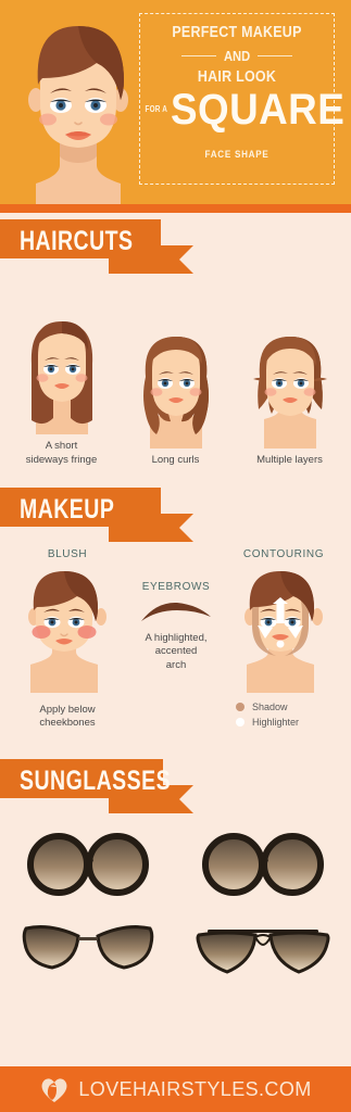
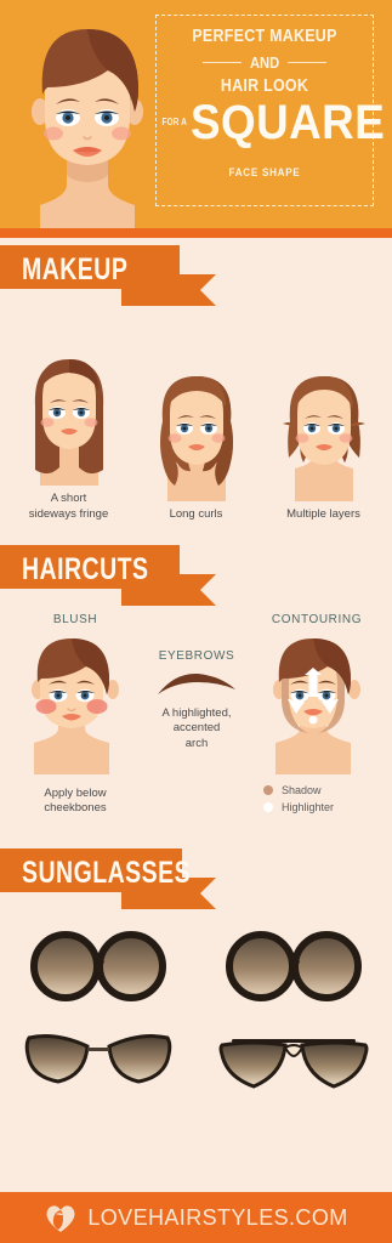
  PERFECT MAKEUP
  AND
  HAIR LOOK
  FOR A
  SQUARE
  FACE SHAPE
- HAIRCUTS
+ MAKEUP
  A short
  sideways fringe
  Long curls
  Multiple layers
- MAKEUP
+ HAIRCUTS
  BLUSH
  Apply below
  cheekbones
  EYEBROWS
  A highlighted,
  accented
  arch
  CONTOURING
  Shadow
  Highlighter
  SUNGLASSES
  LOVEHAIRSTYLES.COM
